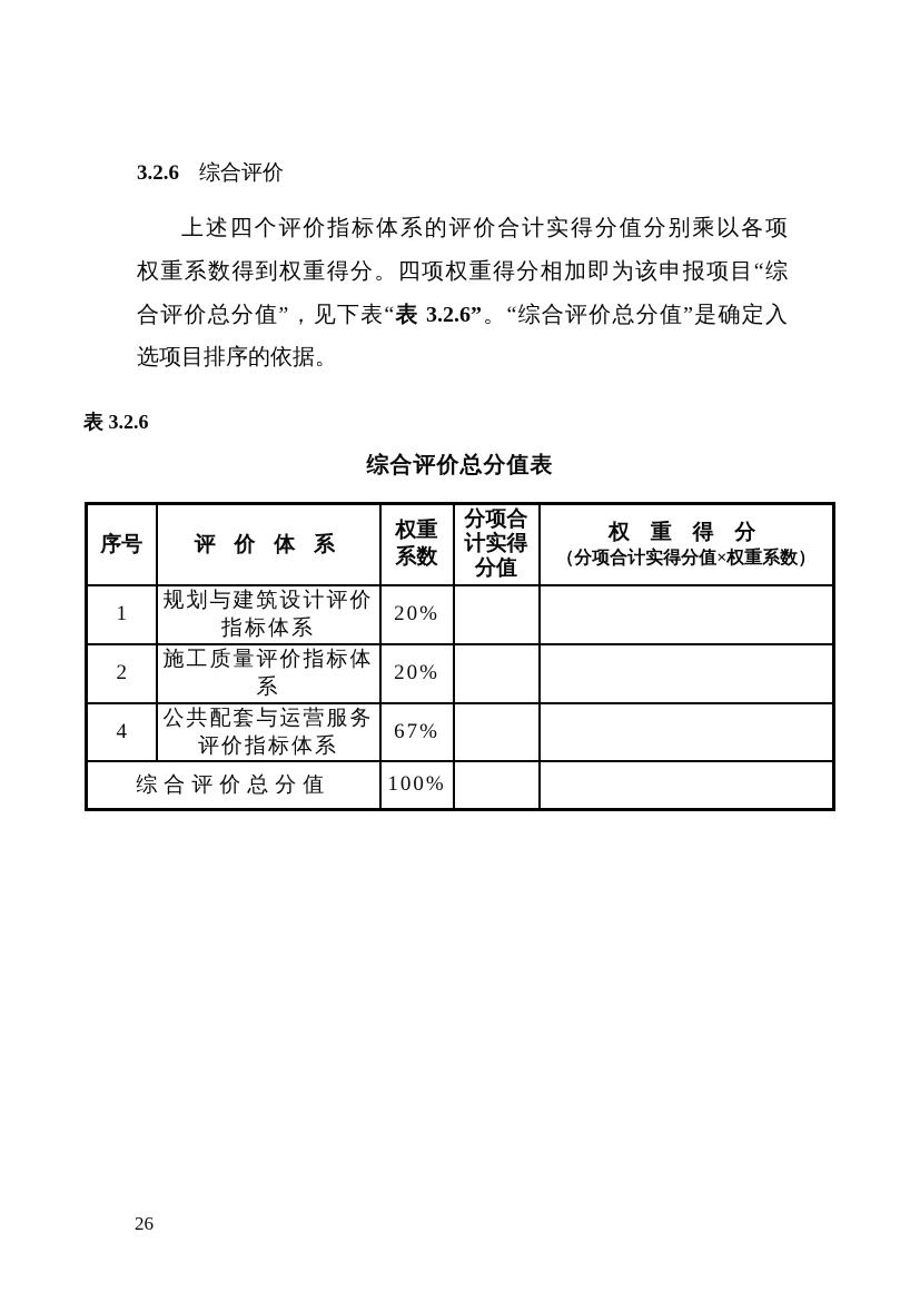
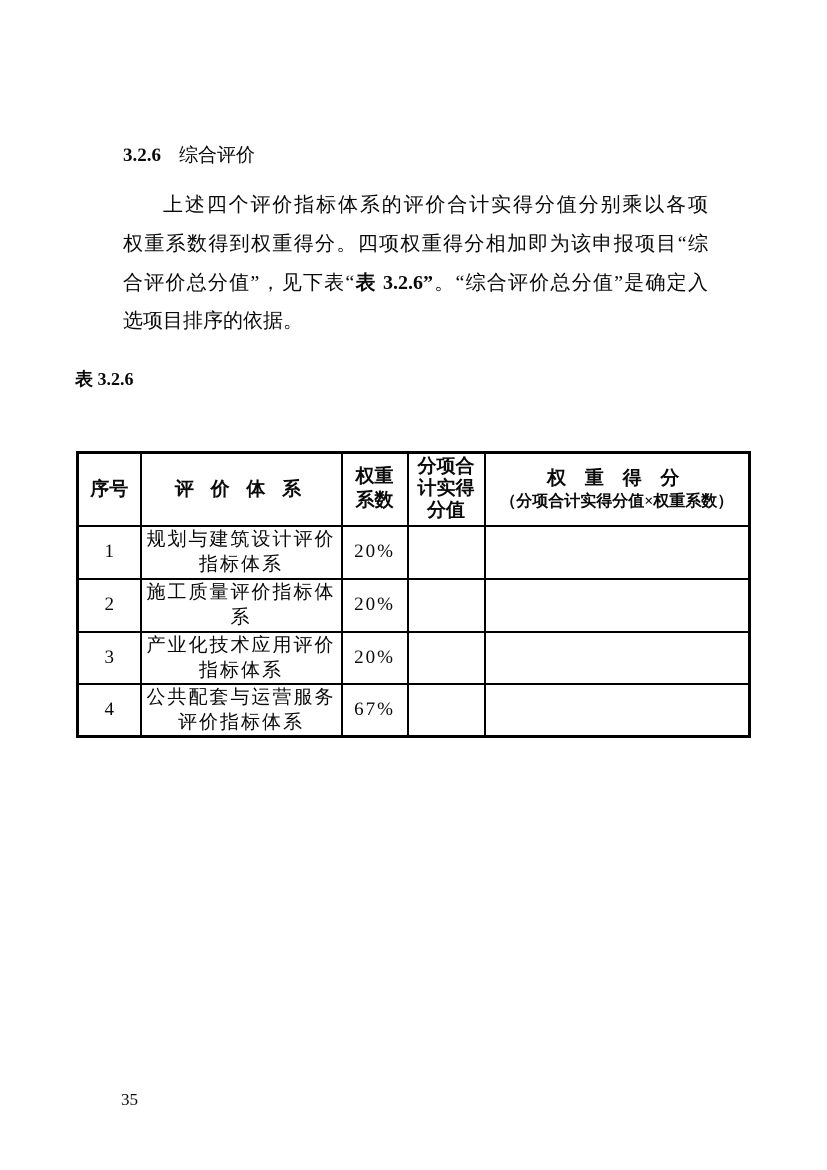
  3.2.6 综合评价
  上述四个评价指标体系的评价合计实得分值分别乘以各项
  权重系数得到权重得分。四项权重得分相加即为该申报项目“综
  合评价总分值”，见下表“表 3.2.6”。“综合评价总分值”是确定入
  选项目排序的依据。
  表 3.2.6
- 综合评价总分值表
  序号	评 价 体 系	权重 系数	分项合 计实得 分值	权 重 得 分 （分项合计实得分值×权重系数）
  1	规划与建筑设计评价指标体系	20%
  2	施工质量评价指标体系	20%
+ 3	产业化技术应用评价指标体系	20%
  4	公共配套与运营服务评价指标体系	67%
- 综合评价总分值	100%
- 26
+ 35
